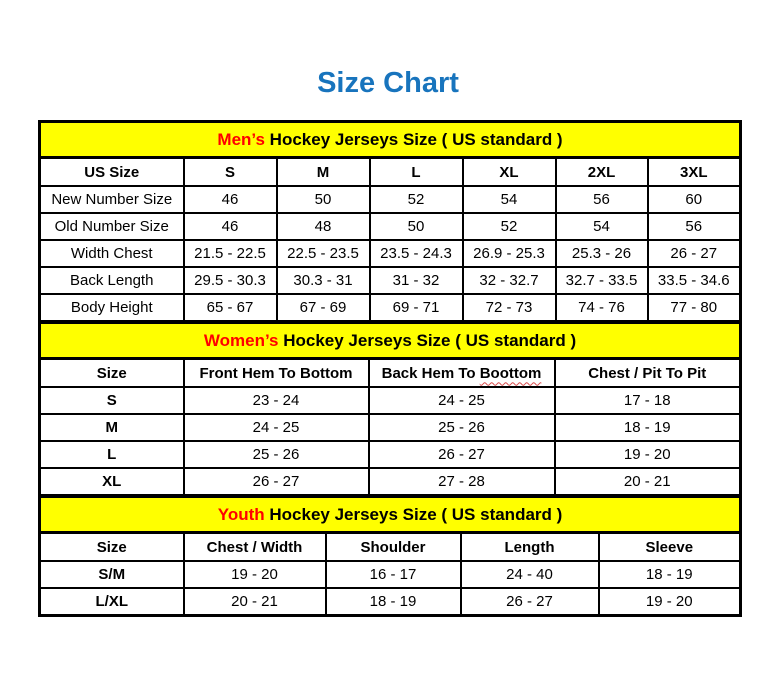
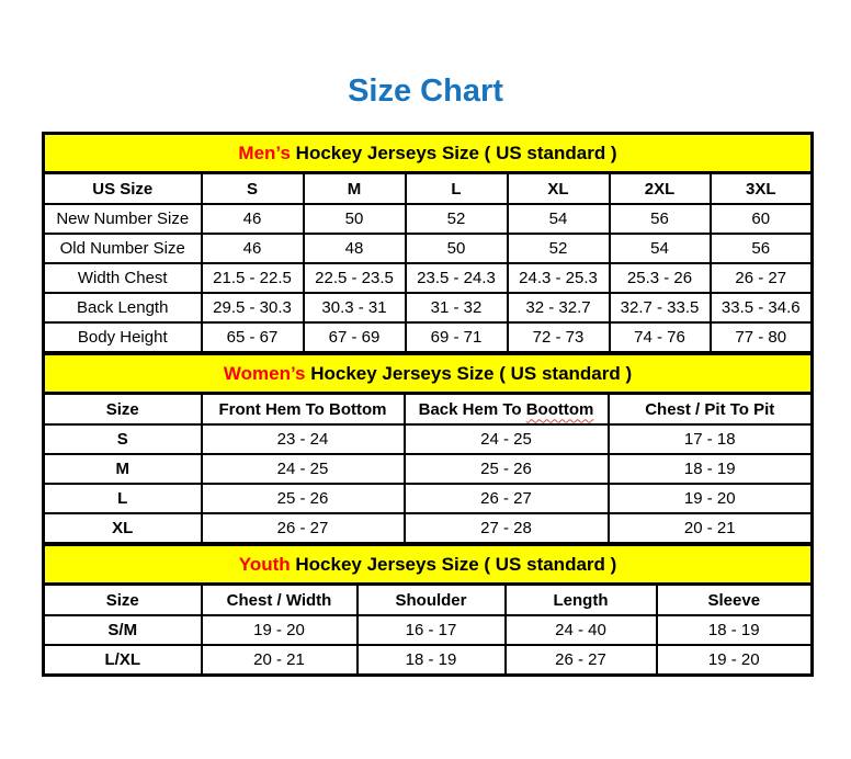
  Size Chart
  Men’s Hockey Jerseys Size ( US standard )
  US Size	S	M	L	XL	2XL	3XL
  New Number Size	46	50	52	54	56	60
  Old Number Size	46	48	50	52	54	56
- Width Chest	21.5 - 22.5	22.5 - 23.5	23.5 - 24.3	26.9 - 25.3	25.3 - 26	26 - 27
+ Width Chest	21.5 - 22.5	22.5 - 23.5	23.5 - 24.3	24.3 - 25.3	25.3 - 26	26 - 27
  Back Length	29.5 - 30.3	30.3 - 31	31 - 32	32 - 32.7	32.7 - 33.5	33.5 - 34.6
  Body Height	65 - 67	67 - 69	69 - 71	72 - 73	74 - 76	77 - 80
  Women’s Hockey Jerseys Size ( US standard )
  Size	Front Hem To Bottom	Back Hem To Boottom	Chest / Pit To Pit
  S	23 - 24	24 - 25	17 - 18
  M	24 - 25	25 - 26	18 - 19
  L	25 - 26	26 - 27	19 - 20
  XL	26 - 27	27 - 28	20 - 21
  Youth Hockey Jerseys Size ( US standard )
  Size	Chest / Width	Shoulder	Length	Sleeve
  S/M	19 - 20	16 - 17	24 - 40	18 - 19
  L/XL	20 - 21	18 - 19	26 - 27	19 - 20
